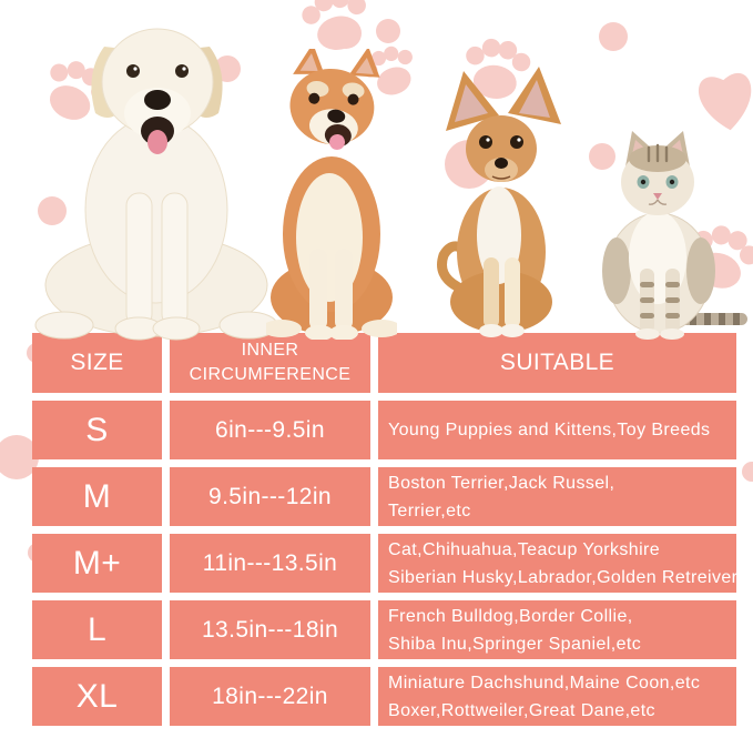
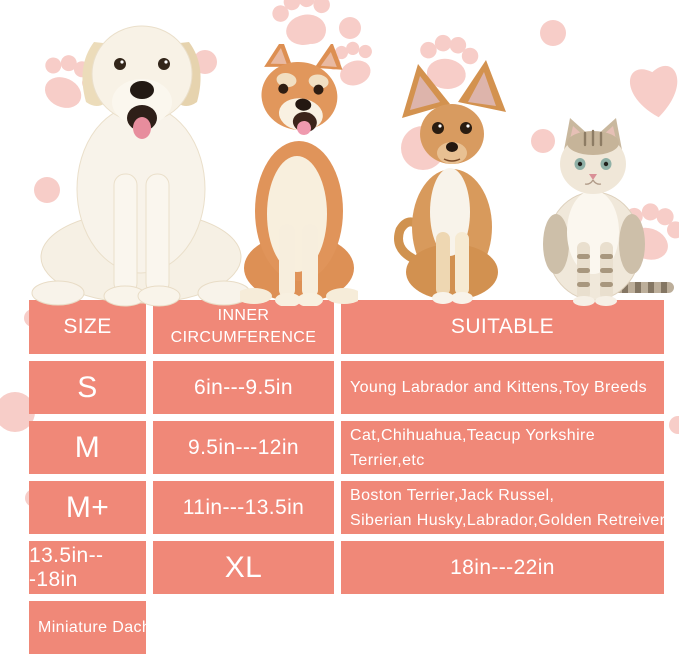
  SIZE
  INNER CIRCUMFERENCE
  SUITABLE
  S
  6in---9.5in
- Young Puppies and Kittens,Toy Breeds
+ Young Labrador and Kittens,Toy Breeds
  M
  9.5in---12in
- Boston Terrier,Jack Russel,
+ Cat,Chihuahua,Teacup Yorkshire
  Terrier,etc
  M+
  11in---13.5in
- Cat,Chihuahua,Teacup Yorkshire
+ Boston Terrier,Jack Russel,
  Siberian Husky,Labrador,Golden Retreiver,
- L
  13.5in---18in
- French Bulldog,Border Collie,
- Shiba Inu,Springer Spaniel,etc
  XL
  18in---22in
  Miniature Dachshund,Maine Coon,etc
- Boxer,Rottweiler,Great Dane,etc
